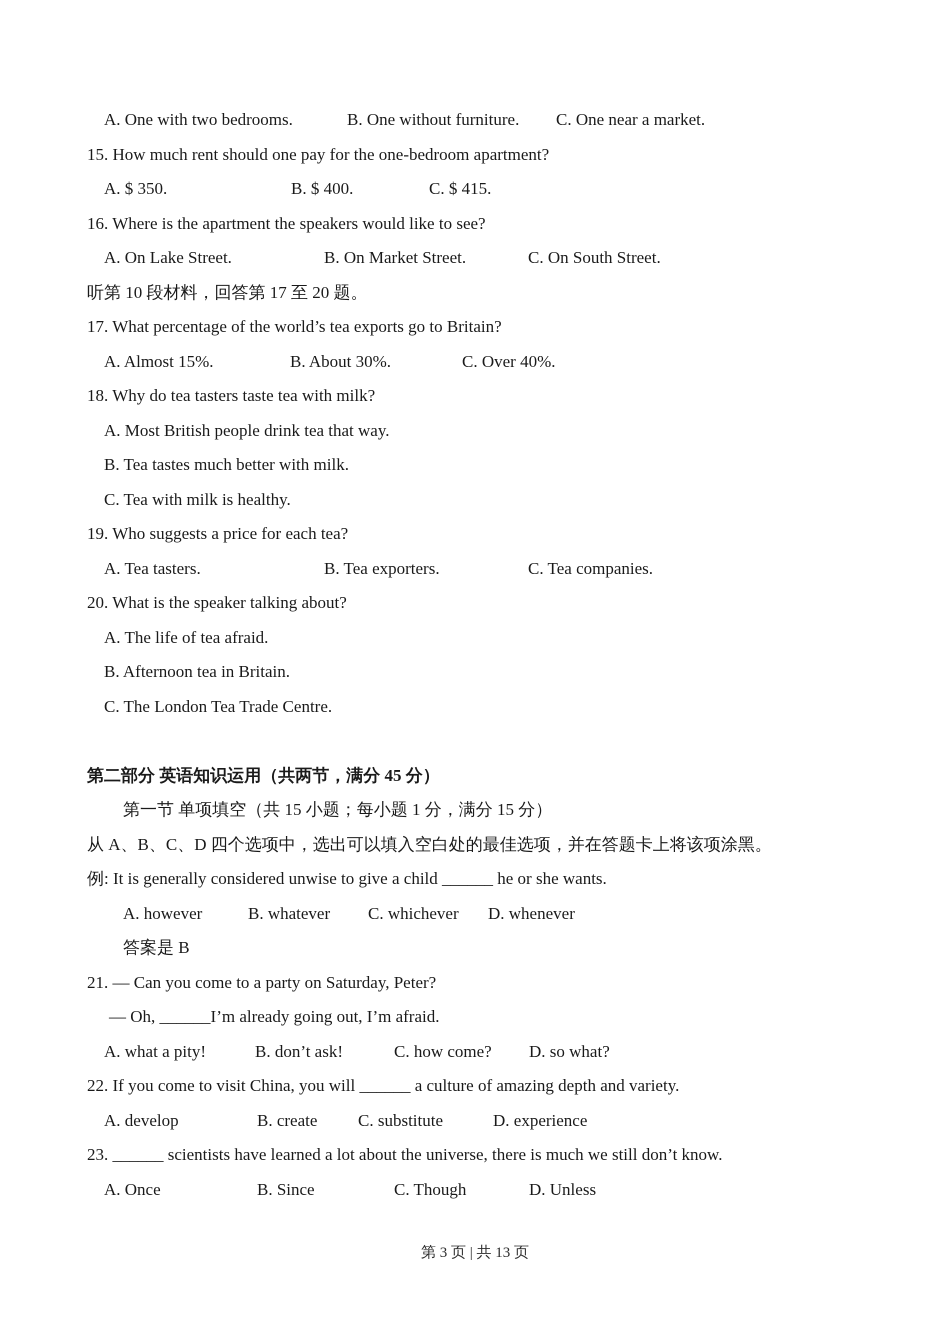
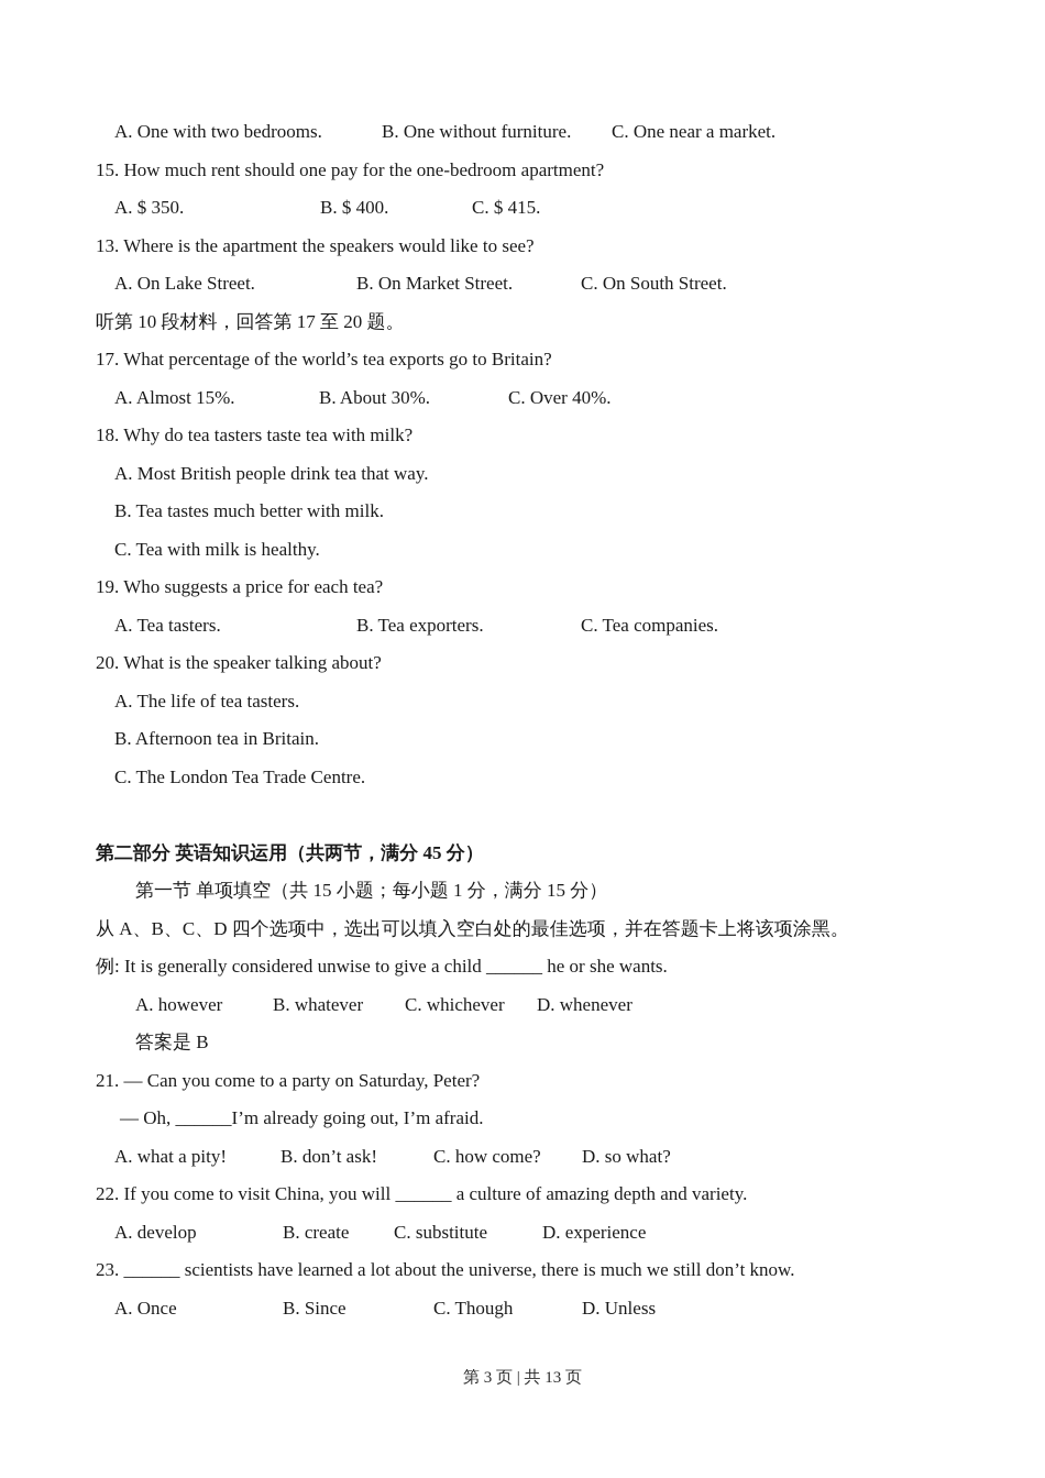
  A. One with two bedrooms. B. One without furniture. C. One near a market.
  15. How much rent should one pay for the one-bedroom apartment?
  A. $ 350. B. $ 400. C. $ 415.
- 16. Where is the apartment the speakers would like to see?
+ 13. Where is the apartment the speakers would like to see?
  A. On Lake Street. B. On Market Street. C. On South Street.
  听第 10 段材料，回答第 17 至 20 题。
  17. What percentage of the world’s tea exports go to Britain?
  A. Almost 15%. B. About 30%. C. Over 40%.
  18. Why do tea tasters taste tea with milk?
  A. Most British people drink tea that way.
  B. Tea tastes much better with milk.
  C. Tea with milk is healthy.
  19. Who suggests a price for each tea?
  A. Tea tasters. B. Tea exporters. C. Tea companies.
  20. What is the speaker talking about?
- A. The life of tea afraid.
+ A. The life of tea tasters.
  B. Afternoon tea in Britain.
  C. The London Tea Trade Centre.
  第二部分 英语知识运用（共两节，满分 45 分）
  第一节 单项填空（共 15 小题；每小题 1 分，满分 15 分）
  从 A、B、C、D 四个选项中，选出可以填入空白处的最佳选项，并在答题卡上将该项涂黑。
  例: It is generally considered unwise to give a child ______ he or she wants.
  A. however B. whatever C. whichever D. whenever
  答案是 B
  21. — Can you come to a party on Saturday, Peter?
  — Oh, ______I’m already going out, I’m afraid.
  A. what a pity! B. don’t ask! C. how come? D. so what?
  22. If you come to visit China, you will ______ a culture of amazing depth and variety.
  A. develop B. create C. substitute D. experience
  23. ______ scientists have learned a lot about the universe, there is much we still don’t know.
  A. Once B. Since C. Though D. Unless
  第 3 页 | 共 13 页
